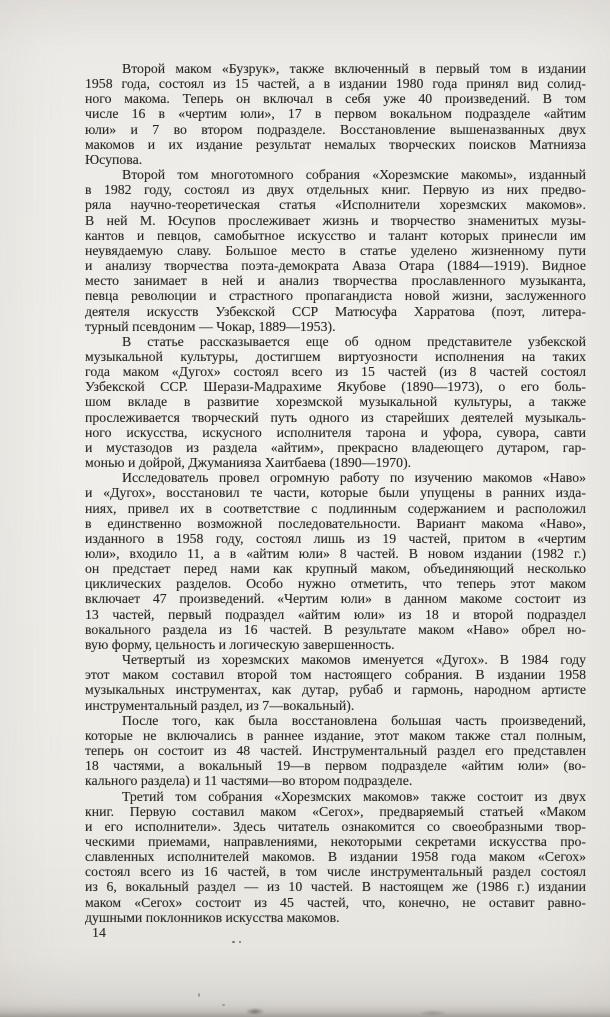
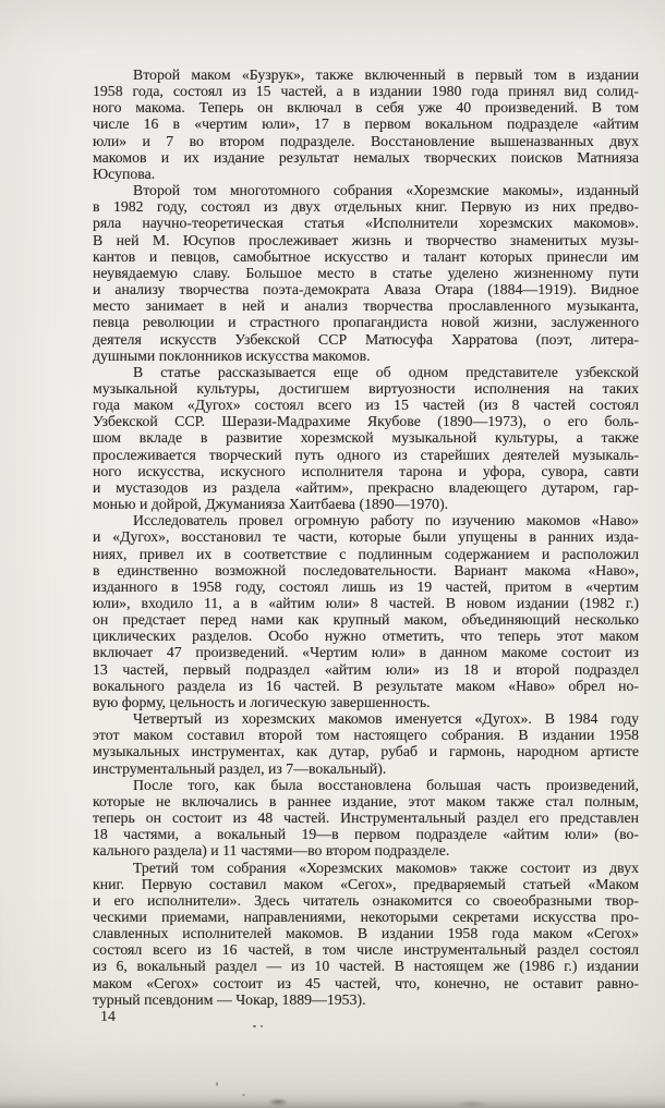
  Второй маком «Бузрук», также включенный в первый том в издании
  1958 года, состоял из 15 частей, а в издании 1980 года принял вид солид-
  ного макома. Теперь он включал в себя уже 40 произведений. В том
  числе 16 в «чертим юли», 17 в первом вокальном подразделе «айтим
  юли» и 7 во втором подразделе. Восстановление вышеназванных двух
  макомов и их издание результат немалых творческих поисков Матнияза
  Юсупова.
  Второй том многотомного собрания «Хорезмские макомы», изданный
  в 1982 году, состоял из двух отдельных книг. Первую из них предво-
  ряла научно-теоретическая статья «Исполнители хорезмских макомов».
  В ней М. Юсупов прослеживает жизнь и творчество знаменитых музы-
  кантов и певцов, самобытное искусство и талант которых принесли им
  неувядаемую славу. Большое место в статье уделено жизненному пути
  и анализу творчества поэта-демократа Аваза Отара (1884—1919). Видное
  место занимает в ней и анализ творчества прославленного музыканта,
  певца революции и страстного пропагандиста новой жизни, заслуженного
  деятеля искусств Узбекской ССР Матюсуфа Харратова (поэт, литера-
- турный псевдоним — Чокар, 1889—1953).
+ душными поклонников искусства макомов.
  В статье рассказывается еще об одном представителе узбекской
  музыкальной культуры, достигшем виртуозности исполнения на таких
  года маком «Дугох» состоял всего из 15 частей (из 8 частей состоял
  Узбекской ССР. Шерази-Мадрахиме Якубове (1890—1973), о его боль-
  шом вкладе в развитие хорезмской музыкальной культуры, а также
  прослеживается творческий путь одного из старейших деятелей музыкаль-
  ного искусства, искусного исполнителя тарона и уфора, сувора, савти
  и мустазодов из раздела «айтим», прекрасно владеющего дутаром, гар-
  монью и дойрой, Джуманияза Хаитбаева (1890—1970).
  Исследователь провел огромную работу по изучению макомов «Наво»
  и «Дугох», восстановил те части, которые были упущены в ранних изда-
  ниях, привел их в соответствие с подлинным содержанием и расположил
  в единственно возможной последовательности. Вариант макома «Наво»,
  изданного в 1958 году, состоял лишь из 19 частей, притом в «чертим
  юли», входило 11, а в «айтим юли» 8 частей. В новом издании (1982 г.)
  он предстает перед нами как крупный маком, объединяющий несколько
  циклических разделов. Особо нужно отметить, что теперь этот маком
  включает 47 произведений. «Чертим юли» в данном макоме состоит из
  13 частей, первый подраздел «айтим юли» из 18 и второй подраздел
  вокального раздела из 16 частей. В результате маком «Наво» обрел но-
  вую форму, цельность и логическую завершенность.
  Четвертый из хорезмских макомов именуется «Дугох». В 1984 году
  этот маком составил второй том настоящего собрания. В издании 1958
  музыкальных инструментах, как дутар, рубаб и гармонь, народном артисте
  инструментальный раздел, из 7—вокальный).
  После того, как была восстановлена большая часть произведений,
  которые не включались в раннее издание, этот маком также стал полным,
  теперь он состоит из 48 частей. Инструментальный раздел его представлен
  18 частями, а вокальный 19—в первом подразделе «айтим юли» (во-
  кального раздела) и 11 частями—во втором подразделе.
  Третий том собрания «Хорезмских макомов» также состоит из двух
  книг. Первую составил маком «Сегох», предваряемый статьей «Маком
  и его исполнители». Здесь читатель ознакомится со своеобразными твор-
  ческими приемами, направлениями, некоторыми секретами искусства про-
  славленных исполнителей макомов. В издании 1958 года маком «Сегох»
  состоял всего из 16 частей, в том числе инструментальный раздел состоял
  из 6, вокальный раздел — из 10 частей. В настоящем же (1986 г.) издании
  маком «Сегох» состоит из 45 частей, что, конечно, не оставит равно-
- душными поклонников искусства макомов.
+ турный псевдоним — Чокар, 1889—1953).
  14
